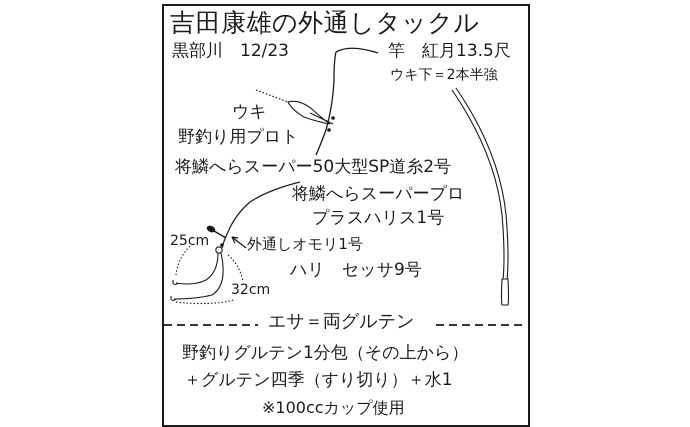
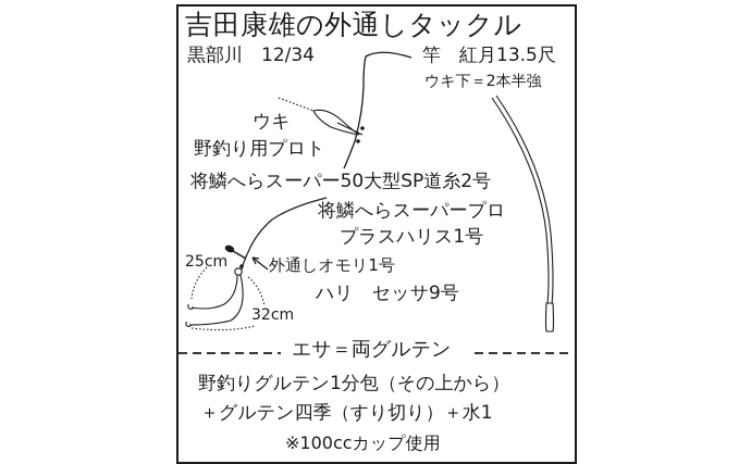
  吉田康雄の外通しタックル
- 黒部川 12/23
+ 黒部川 12/34
  竿 紅月13.5尺
  ウキ下＝2本半強
  ウキ
  野釣り用プロト
  将鱗へらスーパー50大型SP道糸2号
  将鱗へらスーパープロ
  プラスハリス1号
  外通しオモリ1号
  ハリ セッサ9号
  25cm
  32cm
  エサ＝両グルテン
  野釣りグルテン1分包（その上から）
  ＋グルテン四季（すり切り）＋水1
  ※100ccカップ使用
